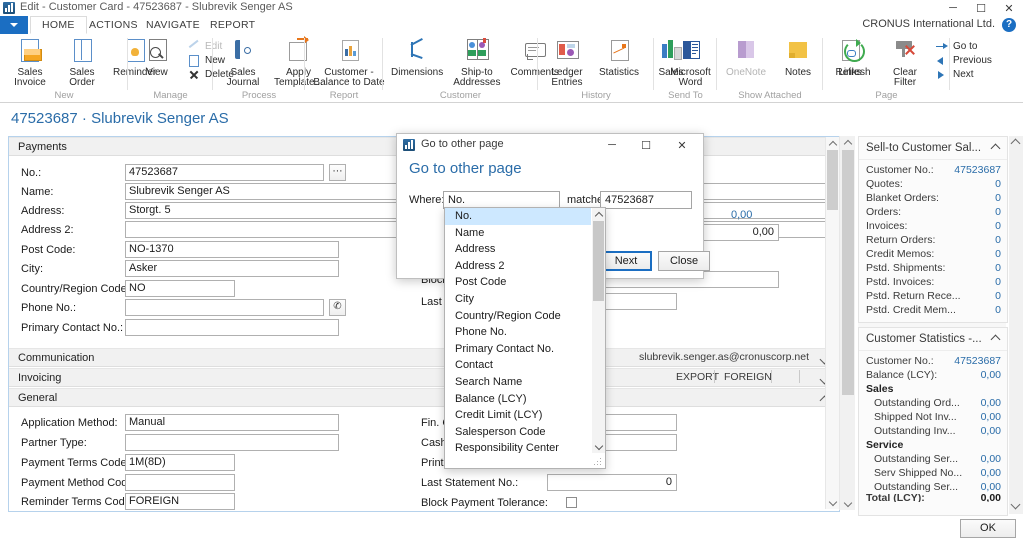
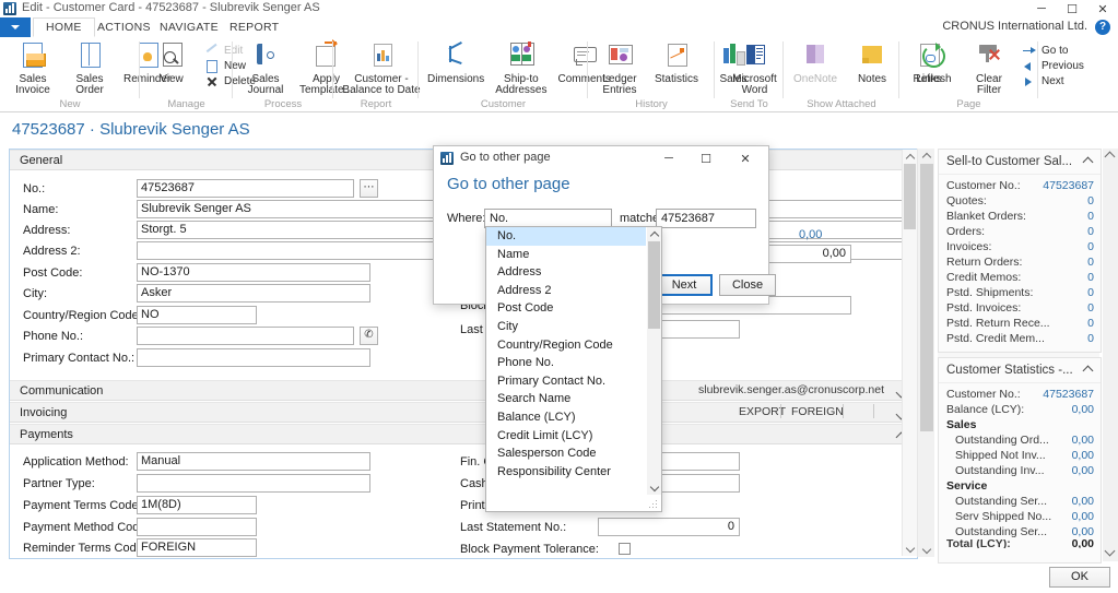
  Edit - Customer Card - 47523687 - Slubrevik Senger AS
  ─
  ☐
  ✕
  HOME
  ACTIONS
  NAVIGATE
  REPORT
  CRONUS International Ltd.
  ?
  Sales
  Invoice
  Sales
  Order
  Reminder
  New
  View
  Edit
  New
  Delete
  Manage
  Sales
  Journal
  Appy
  Templte...
  Process
  Customer -
  Balance to Dat
  Report
  Dimensions
  Ship-to
  Addresses
  Comments
  Customer
  Ledger
  Entries
  Statistics
  Sales
  History
  Microsoft
  Word
  Send To
  OneNote
  Notes
  Links
  Show Attached
  Refresh
  Clear
  Filter
  Go to
  Previous
  Next
  Page
  47523687 · Slubrevik Senger AS
- Payments
+ General
  No.:
  47523687
  ⋯
  Name:
  Slubrevik Senger AS
  Address:
  Storgt. 5
  Address 2:
  Post Code:
  NO-1370
  City:
  Asker
  Country/Region Code
  NO
  Phone No.:
  ✆
  Primary Contact No.:
  Last
  0,00
  0,00
  Communication
  slubrevik.senger.as@cronuscorp.net
  Invoicing
  EXPORT
  FOREIGN
- General
+ Payments
  Application Method:
  Manual
  Partner Type:
  Payment Terms Code
  1M(8D)
  Payment Method Co
  Reminder Terms Cod
  FOREIGN
  Print
  Last Statement No.:
  0
  Block Payment Tolerance:
  Sell-to Customer Sal...
  Customer No.:
  47523687
  Quotes:
  0
  Blanket Orders:
  0
  Orders:
  0
  Invoices:
  0
  Return Orders:
  0
  Credit Memos:
  0
  Pstd. Shipments:
  0
  Pstd. Invoices:
  0
  Pstd. Return Rece...
  0
  Pstd. Credit Mem...
  0
  Customer Statistics -...
  Customer No.:
  47523687
  Balance (LCY):
  0,00
  Sales
  Outstanding Ord...
  0,00
  Shipped Not Inv...
  0,00
  Outstanding Inv...
  0,00
  Service
  Outstanding Ser...
  0,00
  Serv Shipped No...
  0,00
  Outstanding Ser...
  0,00
  Total (LCY):
  0,00
  OK
  Go to other page
  ─
  ☐
  ✕
  Go to other page
  Where
  No.
  match
  47523687
  Next
  Close
  No.
  Name
  Address
  Address 2
  Post Code
  City
  Country/Region Code
  Phone No.
  Primary Contact No.
- Contact
  Search Name
  Balance (LCY)
  Credit Limit (LCY)
  Salesperson Code
  Responsibility Center
